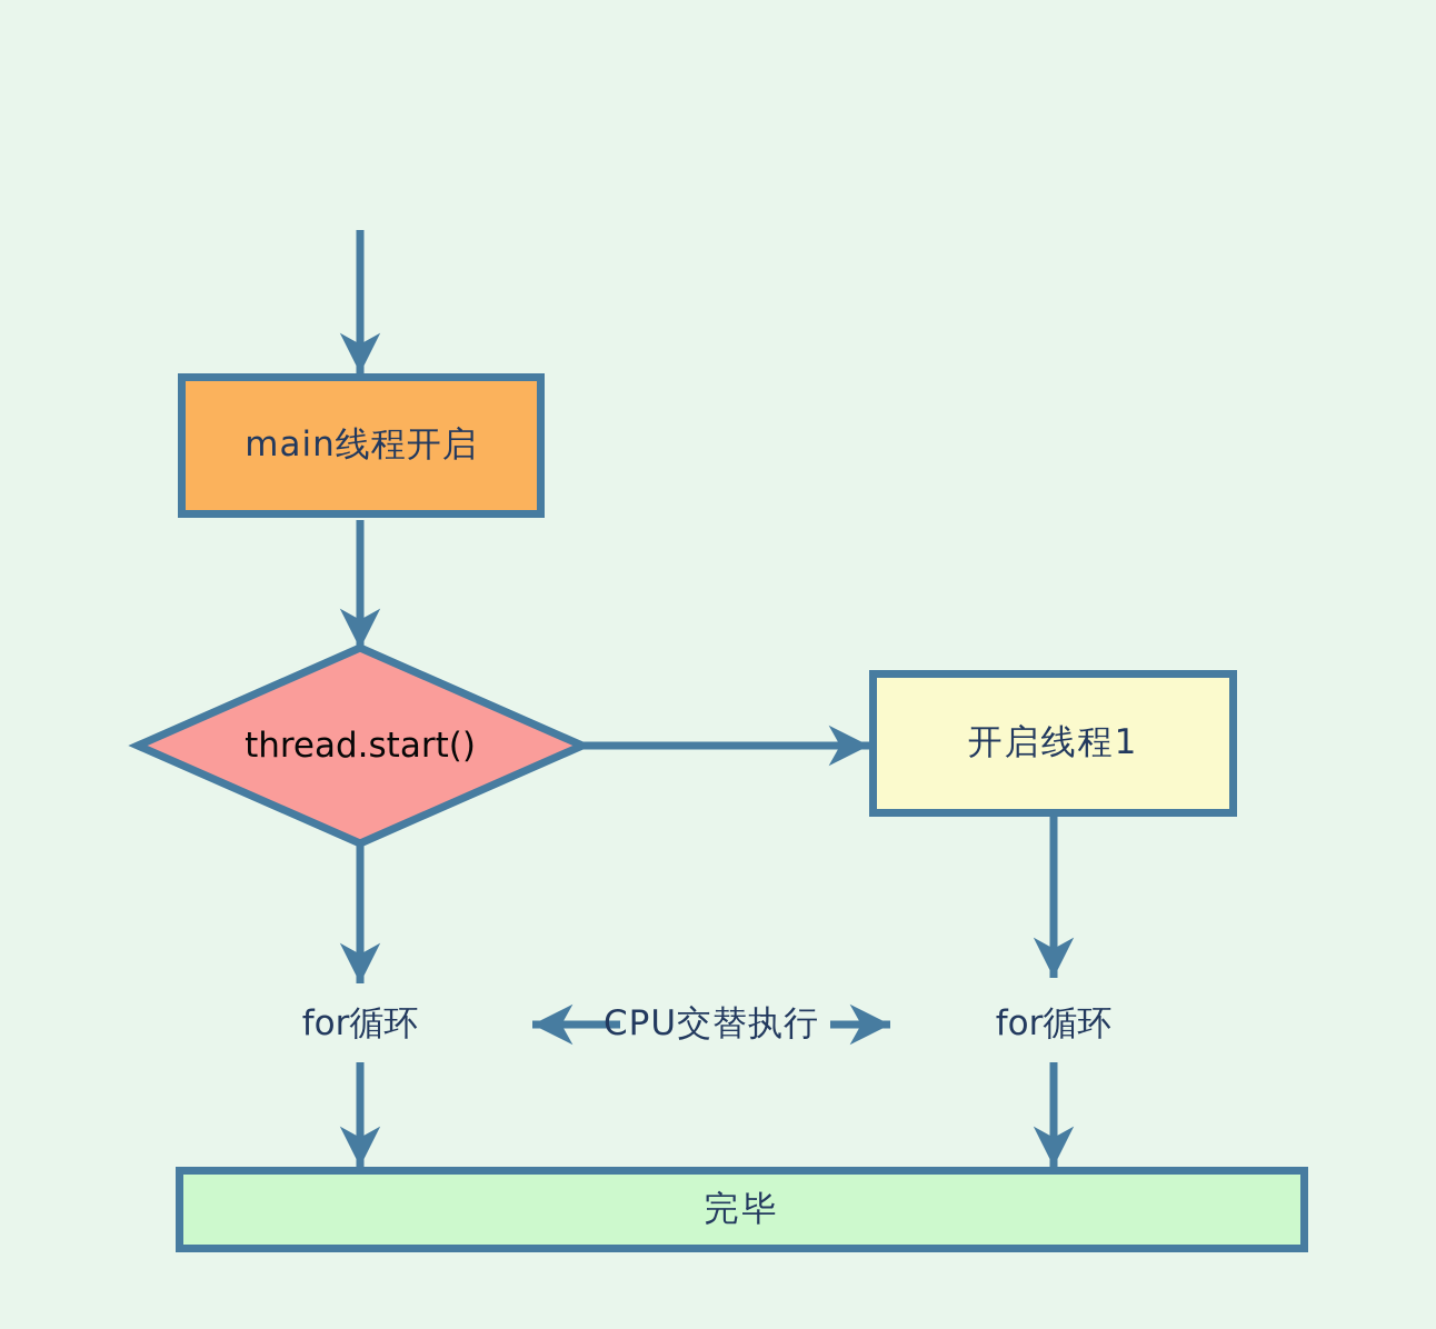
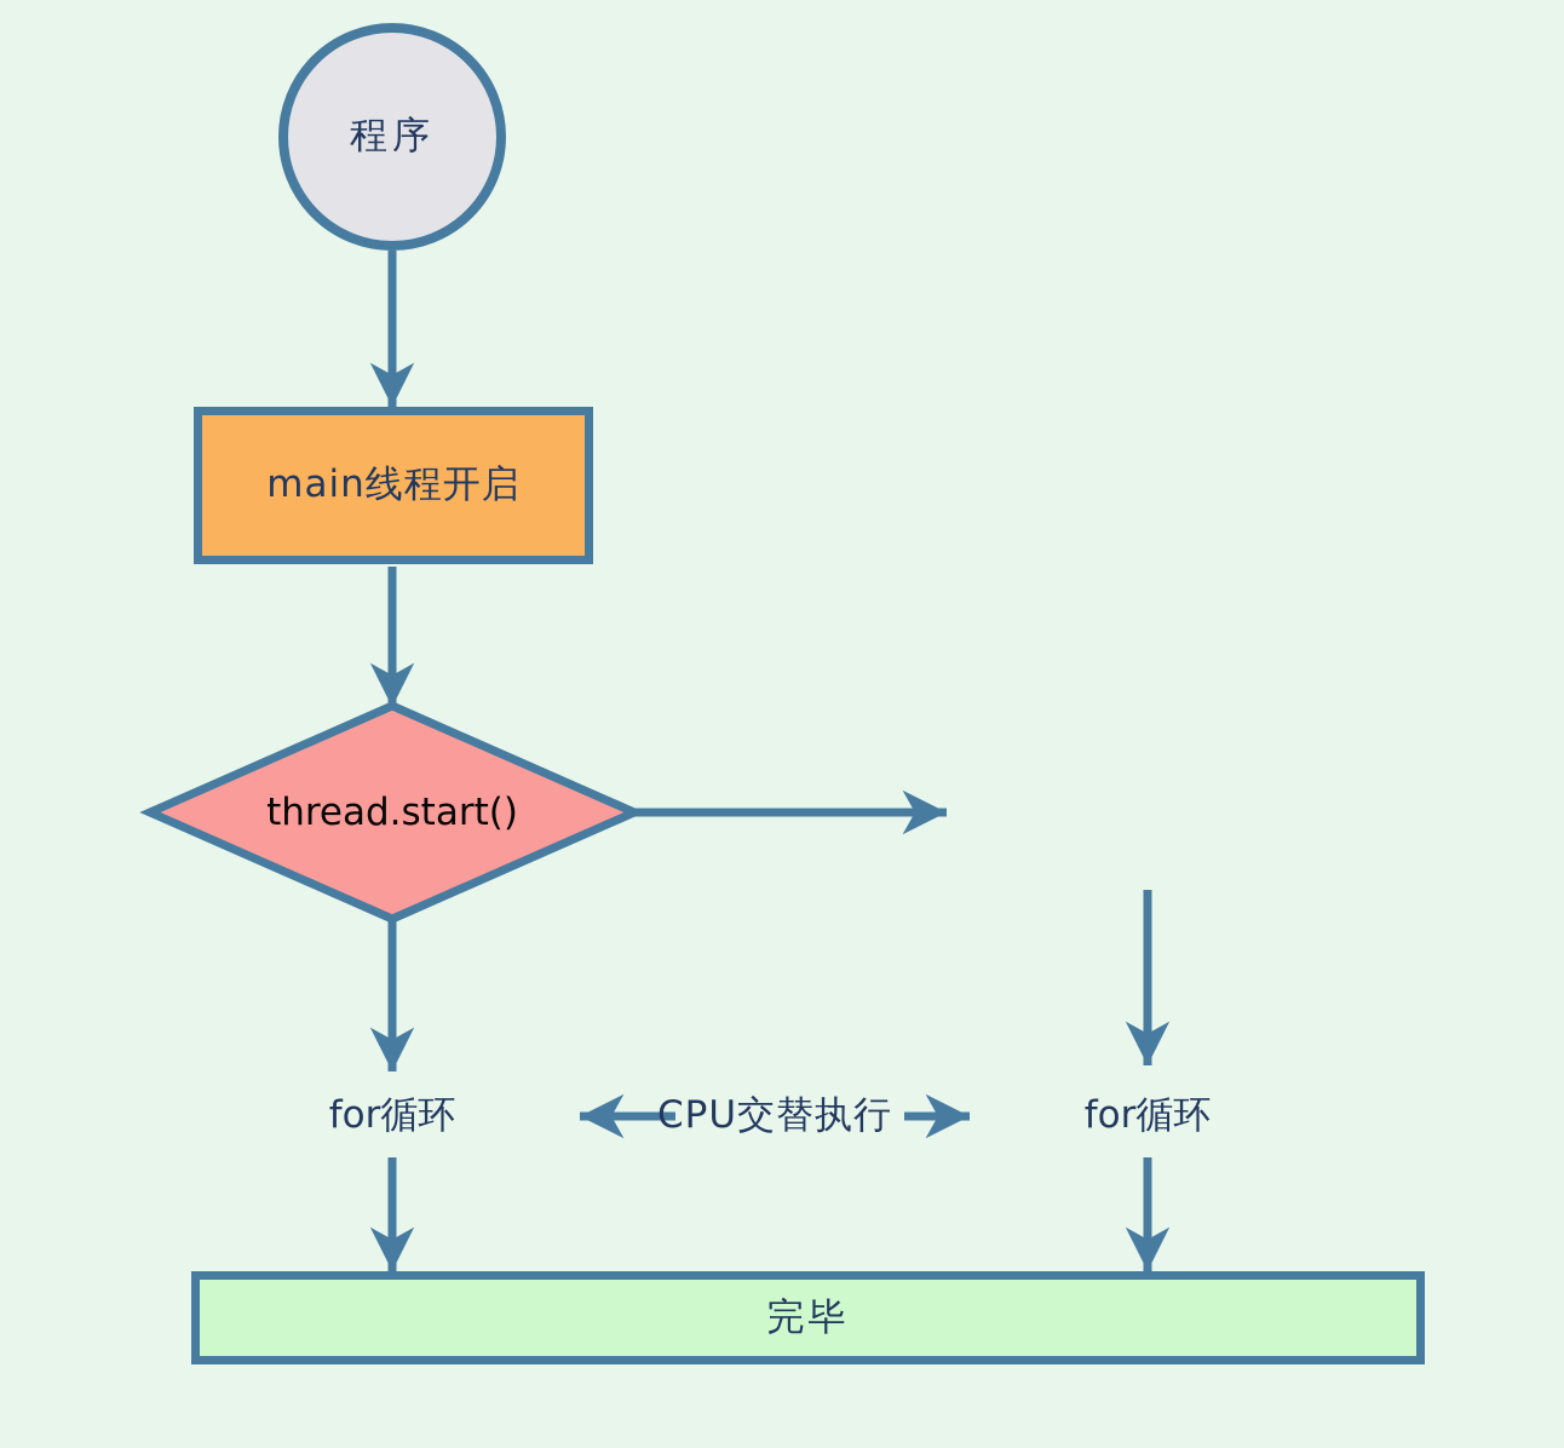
+ 程序
  main线程开启
  thread.start()
- 开启线程1
  for循环
  CPU交替执行
  for循环
  完毕
